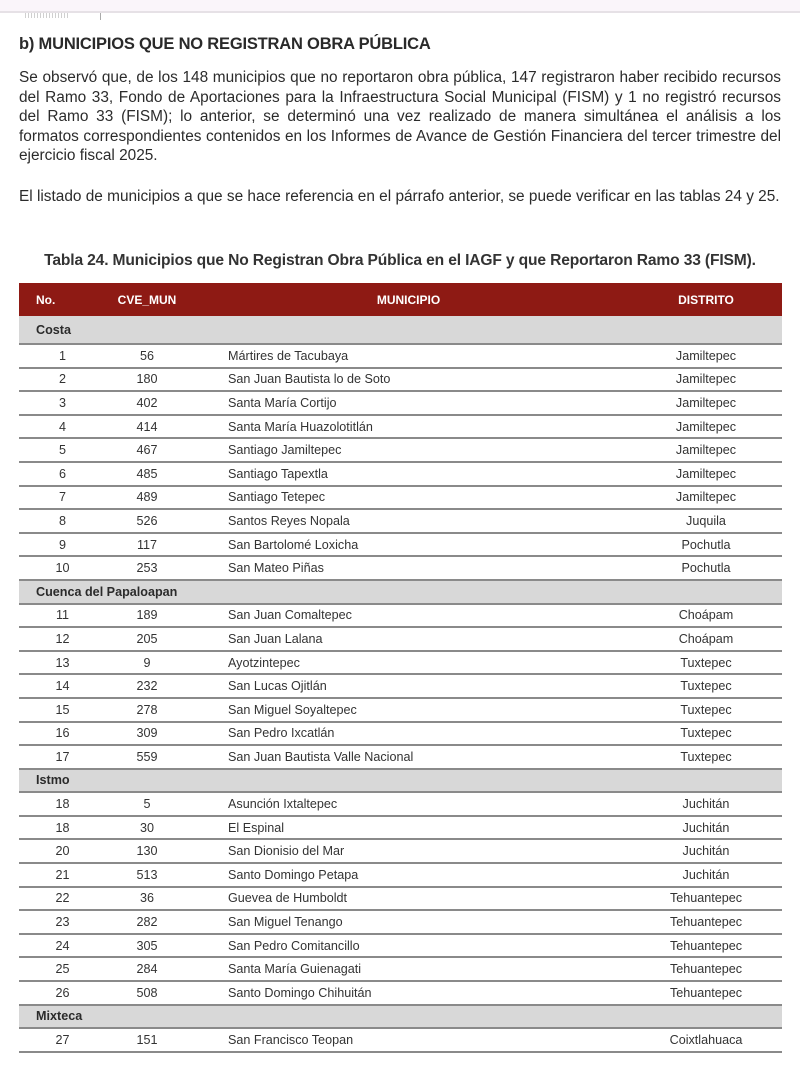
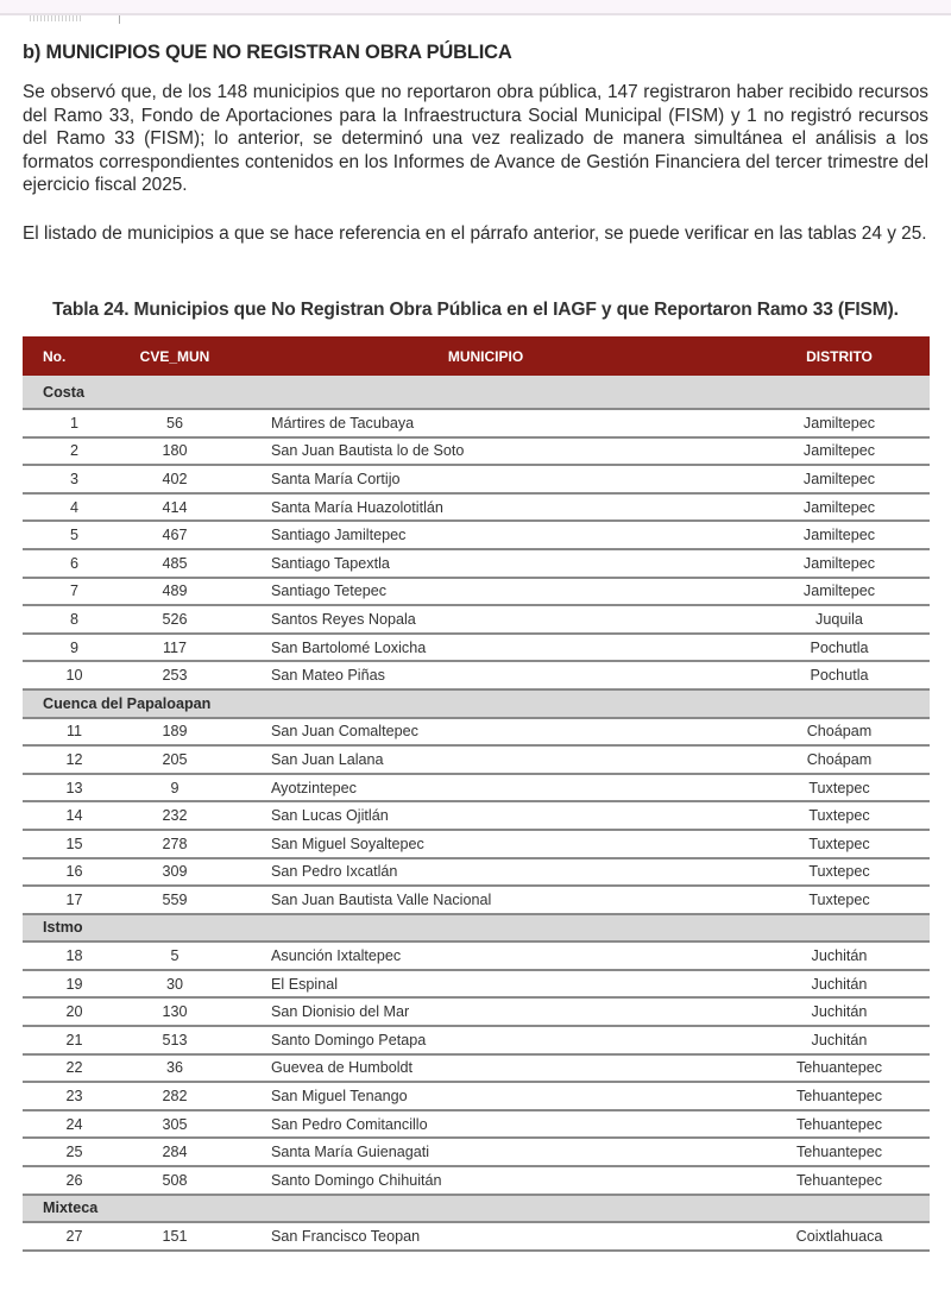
  b) MUNICIPIOS QUE NO REGISTRAN OBRA PÚBLICA
  Se observó que, de los 148 municipios que no reportaron obra pública, 147 registraron haber recibido recursos del Ramo 33, Fondo de Aportaciones para la Infraestructura Social Municipal (FISM) y 1 no registró recursos del Ramo 33 (FISM); lo anterior, se determinó una vez realizado de manera simultánea el análisis a los formatos correspondientes contenidos en los Informes de Avance de Gestión Financiera del tercer trimestre del ejercicio fiscal 2025.
  El listado de municipios a que se hace referencia en el párrafo anterior, se puede verificar en las tablas 24 y 25.
  Tabla 24. Municipios que No Registran Obra Pública en el IAGF y que Reportaron Ramo 33 (FISM).
  No.	CVE_MUN	MUNICIPIO	DISTRITO
  Costa
  1	56	Mártires de Tacubaya	Jamiltepec
  2	180	San Juan Bautista lo de Soto	Jamiltepec
  3	402	Santa María Cortijo	Jamiltepec
  4	414	Santa María Huazolotitlán	Jamiltepec
  5	467	Santiago Jamiltepec	Jamiltepec
  6	485	Santiago Tapextla	Jamiltepec
  7	489	Santiago Tetepec	Jamiltepec
  8	526	Santos Reyes Nopala	Juquila
  9	117	San Bartolomé Loxicha	Pochutla
  10	253	San Mateo Piñas	Pochutla
  Cuenca del Papaloapan
  11	189	San Juan Comaltepec	Choápam
  12	205	San Juan Lalana	Choápam
  13	9	Ayotzintepec	Tuxtepec
  14	232	San Lucas Ojitlán	Tuxtepec
  15	278	San Miguel Soyaltepec	Tuxtepec
  16	309	San Pedro Ixcatlán	Tuxtepec
  17	559	San Juan Bautista Valle Nacional	Tuxtepec
  Istmo
  18	5	Asunción Ixtaltepec	Juchitán
- 18	30	El Espinal	Juchitán
+ 19	30	El Espinal	Juchitán
  20	130	San Dionisio del Mar	Juchitán
  21	513	Santo Domingo Petapa	Juchitán
  22	36	Guevea de Humboldt	Tehuantepec
  23	282	San Miguel Tenango	Tehuantepec
  24	305	San Pedro Comitancillo	Tehuantepec
  25	284	Santa María Guienagati	Tehuantepec
  26	508	Santo Domingo Chihuitán	Tehuantepec
  Mixteca
  27	151	San Francisco Teopan	Coixtlahuaca
